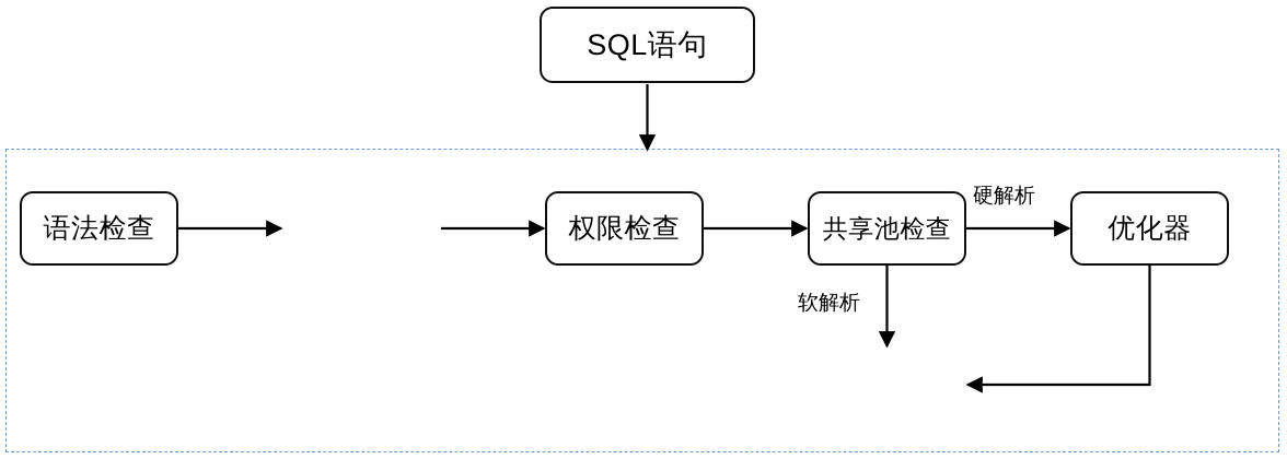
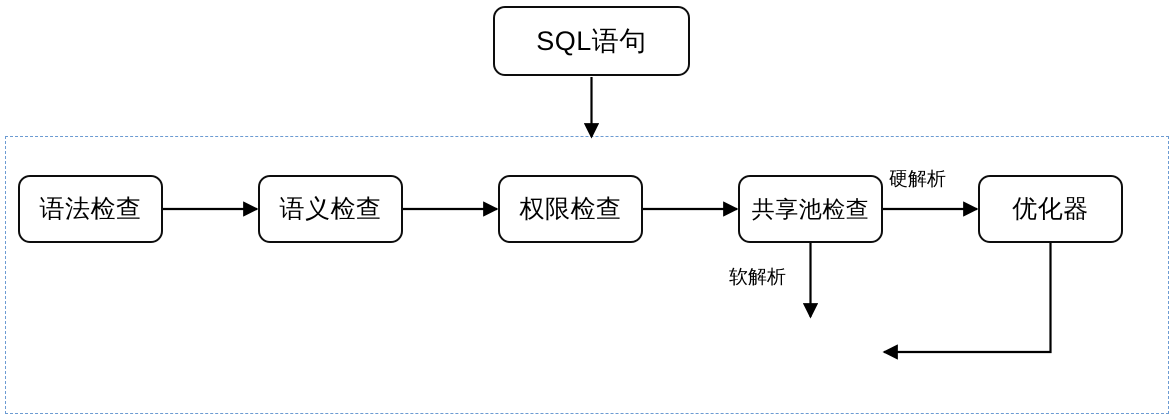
  SQL语句
  语法检查
+ 语义检查
  权限检查
  共享池检查
  优化器
  硬解析
  软解析
